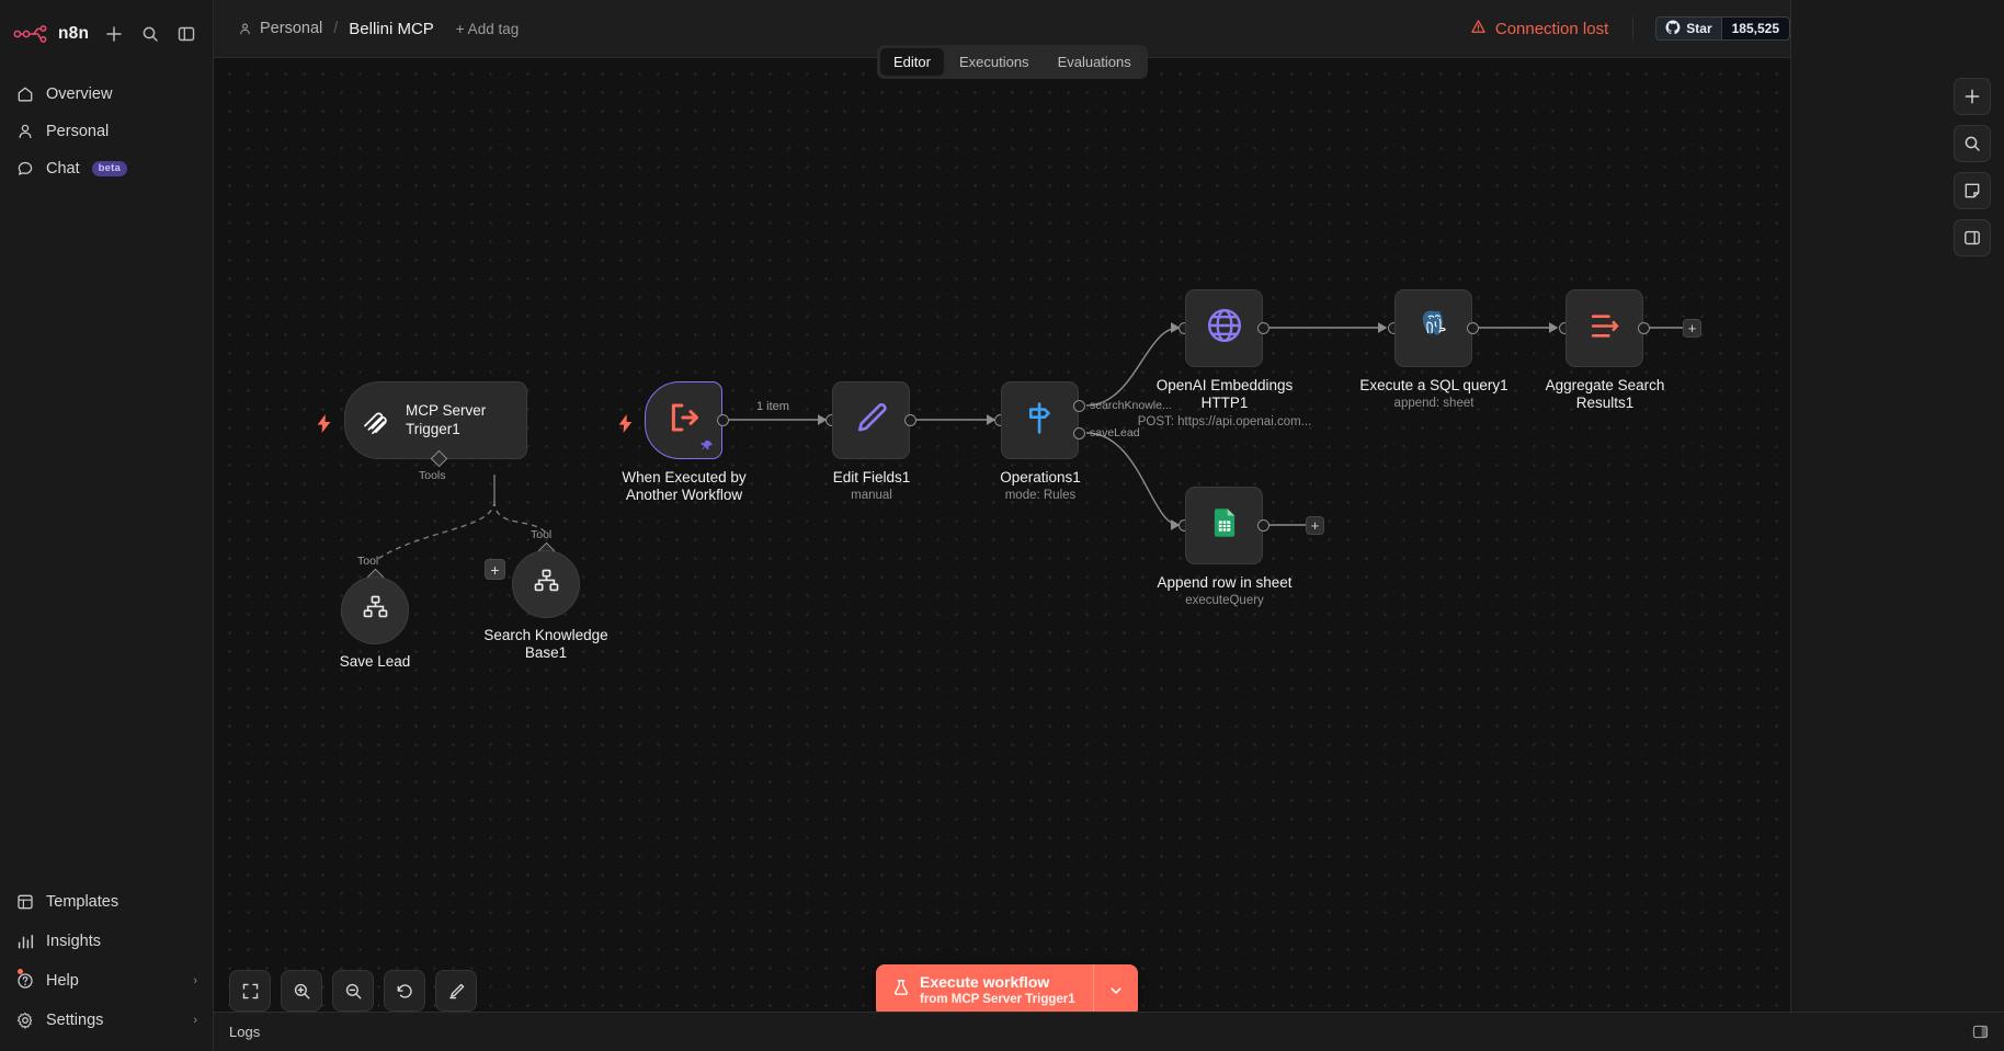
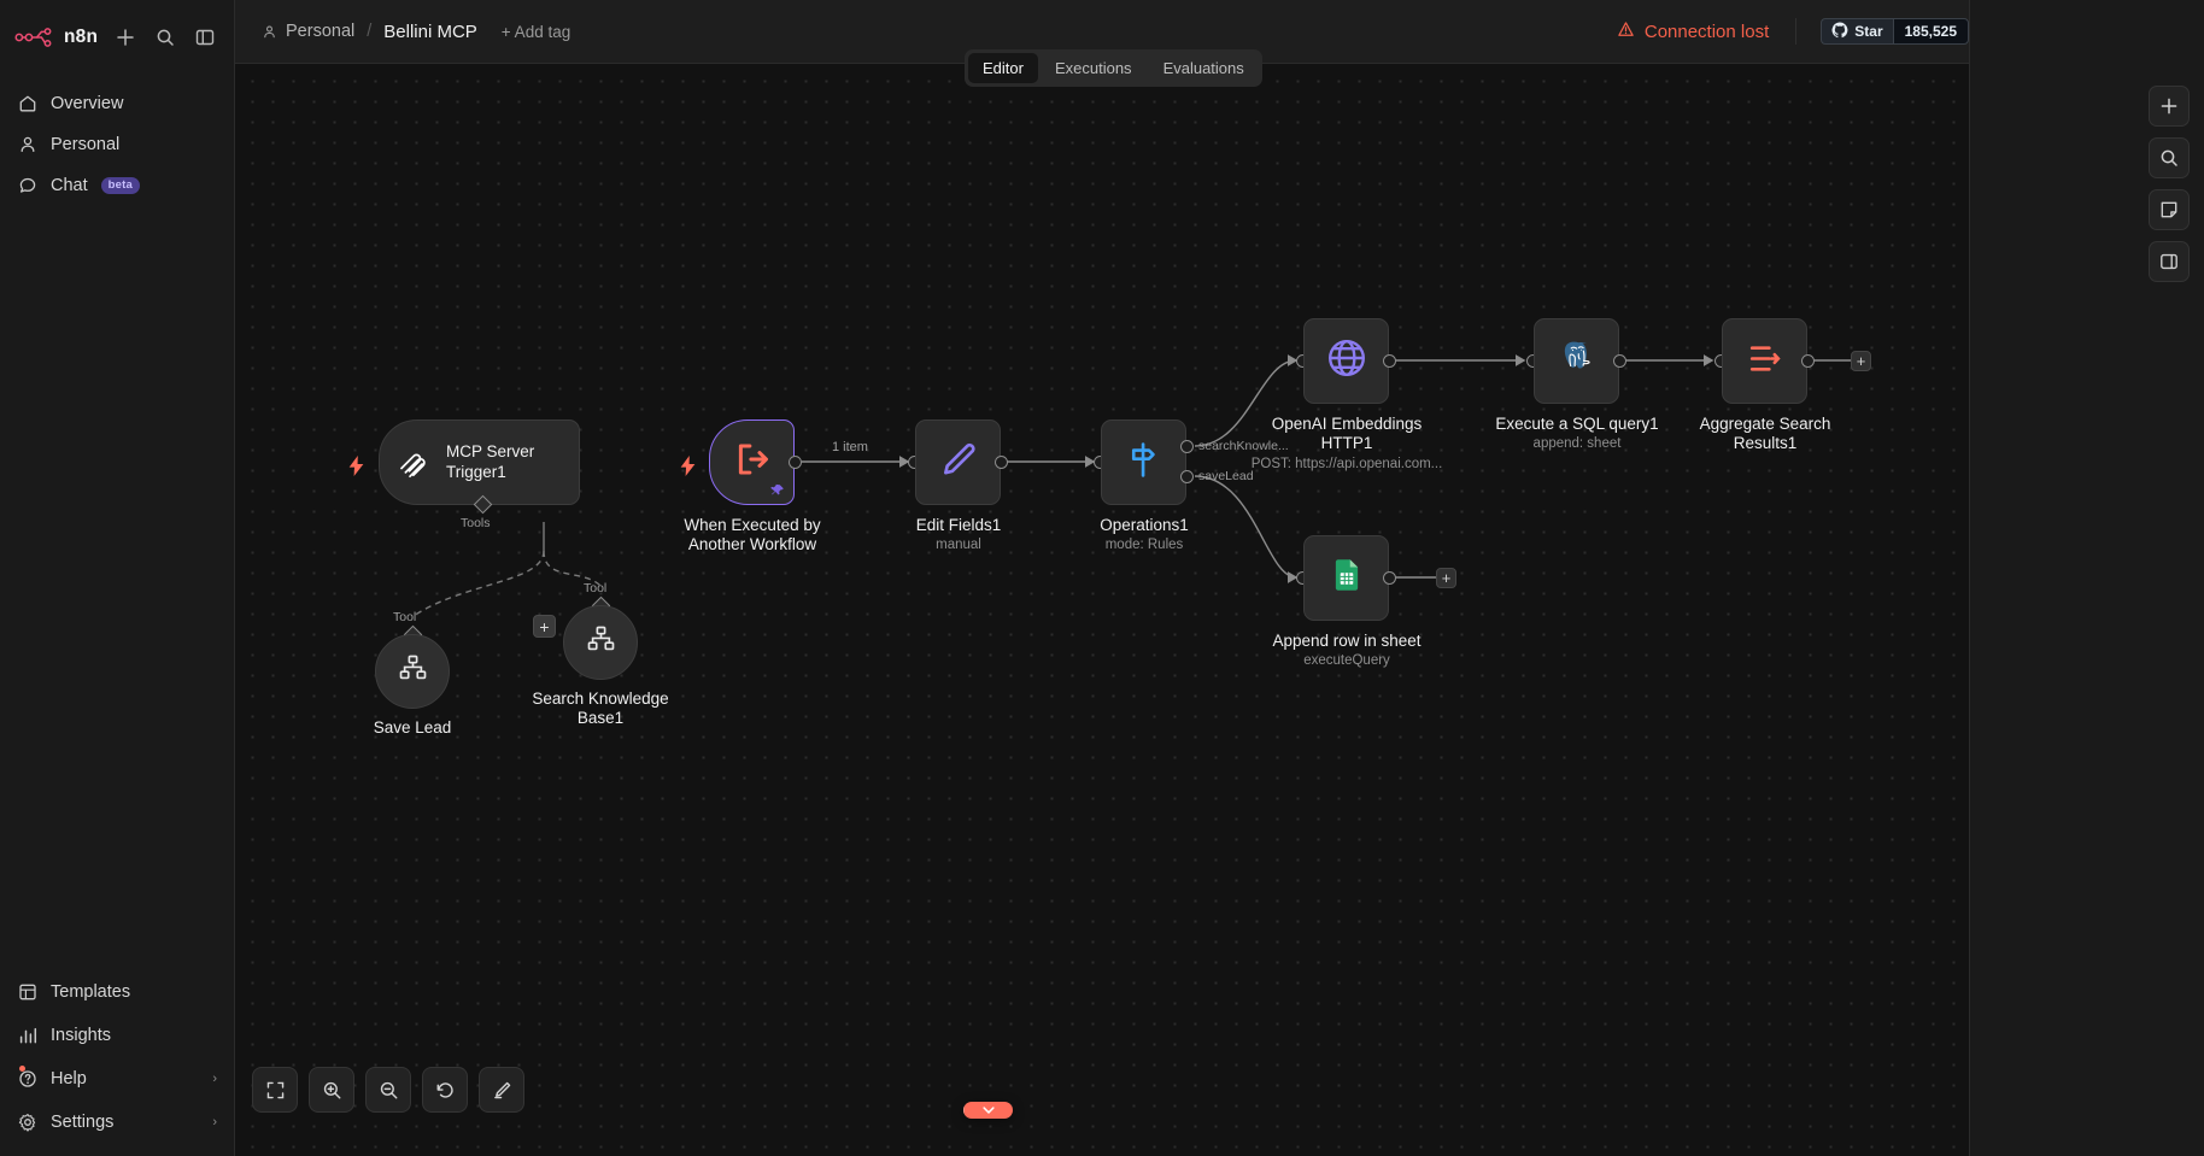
  n8n
  Overview
  Personal
  Chat
  beta
  Templates
  Insights
  Help
  ›
  Settings
  ›
  Personal
  /
  Bellini MCP
  + Add tag
  Connection lost
  Star
  185,525
  Editor
  Executions
  Evaluations
  MCP Server Trigger1
  Tools
  +
  Tool
  Save Lead
  Tool
  Search Knowledge Base1
  When Executed by Another Workflow
  1 item
  Edit Fields1
  manual
  searchKnowle...
  saveLead
  Operations1
  mode: Rules
  OpenAI Embeddings HTTP1
  POST: https://api.openai.com...
  Execute a SQL query1
  append: sheet
  Aggregate Search Results1
  +
  Append row in sheet
  executeQuery
  +
- Execute workflow
- from MCP Server Trigger1
- Logs
